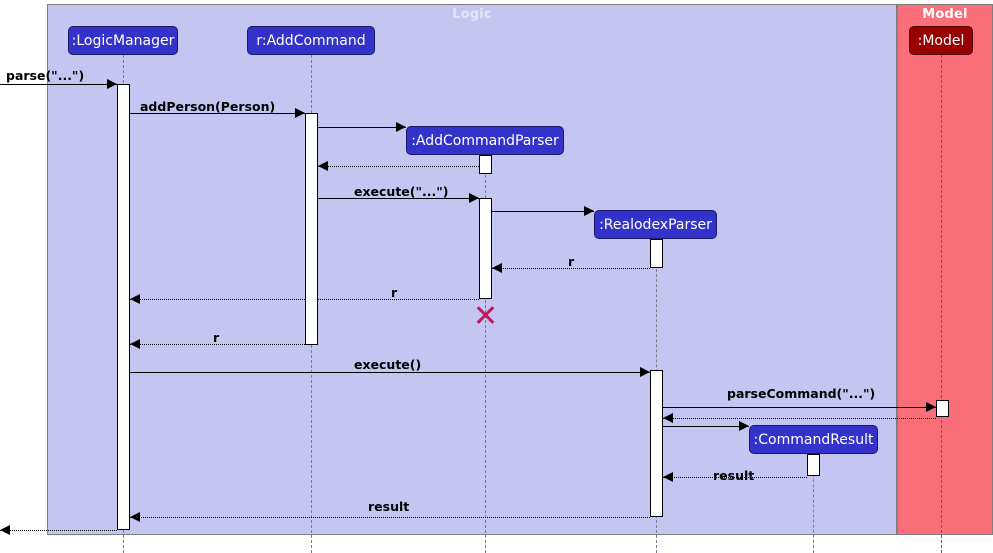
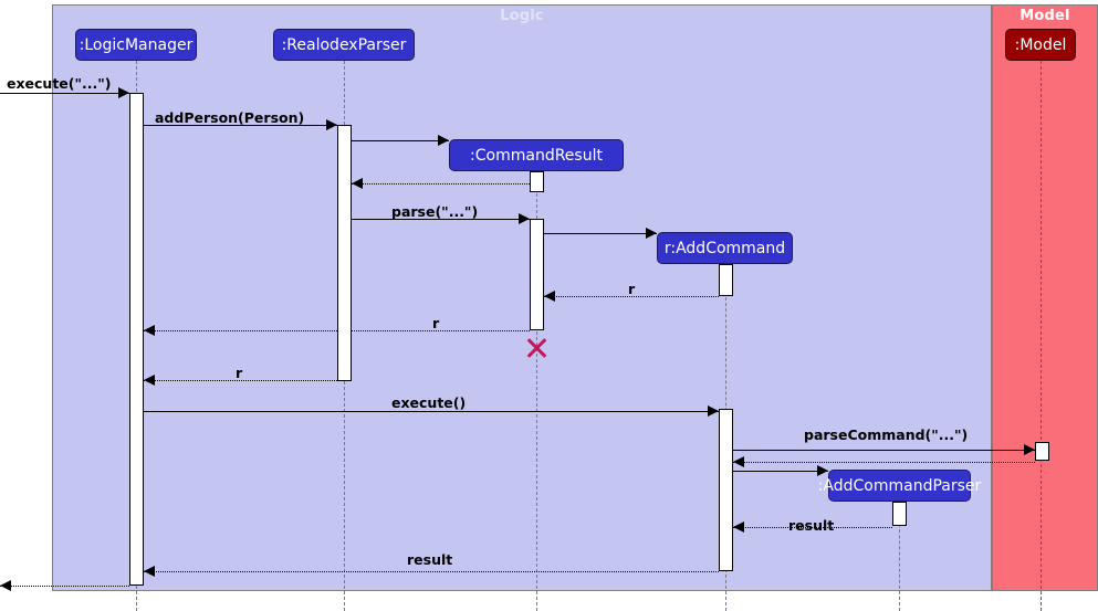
  Logic
  Model
- parse("...")
+ execute("...")
  addPerson(Person)
- execute("...")
+ parse("...")
  r
  r
  r
  execute()
  parseCommand("...")
  result
  result
  :LogicManager
- r:AddCommand
+ :RealodexParser
- :AddCommandParser
+ :CommandResult
- :RealodexParser
+ r:AddCommand
- :CommandResult
+ :AddCommandParser
  :Model
